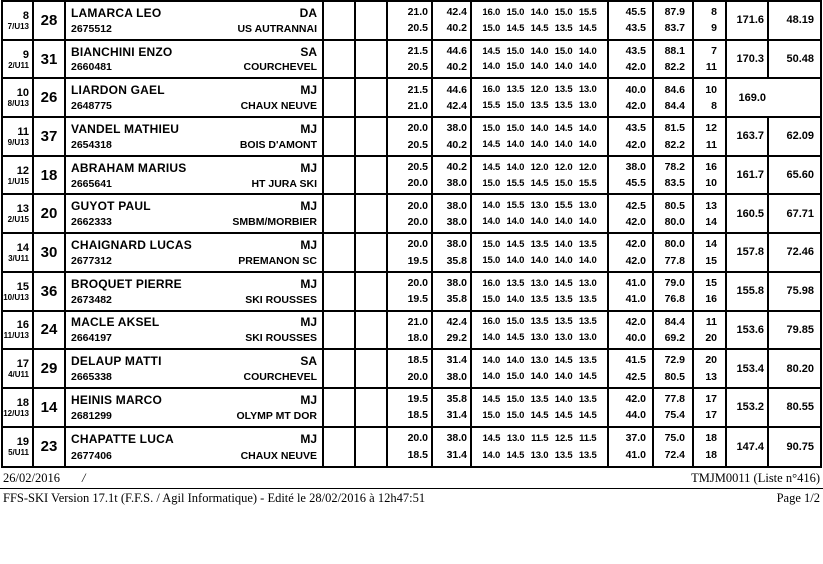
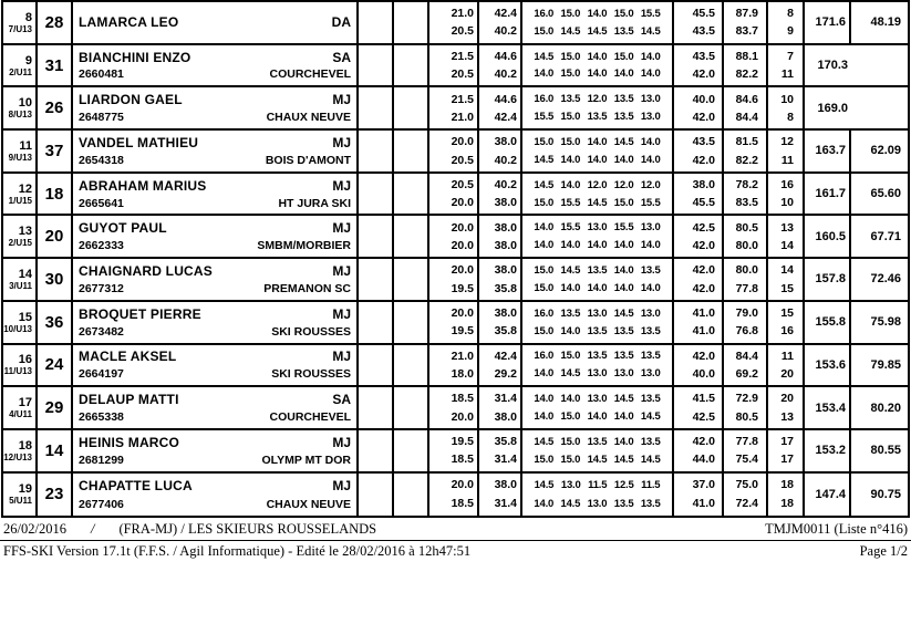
  8
  7/U13
  28
  LAMARCA LEO
  DA
- 2675512
- US AUTRANNAI
  21.0
  20.5
  42.4
  40.2
  16.0
  15.0
  14.0
  15.0
  15.5
  15.0
  14.5
  14.5
  13.5
  14.5
  45.5
  43.5
  87.9
  83.7
  8
  9
  171.6
  48.19
  9
  2/U11
  31
  BIANCHINI ENZO
  SA
  2660481
  COURCHEVEL
  21.5
  20.5
  44.6
  40.2
  14.5
  15.0
  14.0
  15.0
  14.0
  14.0
  15.0
  14.0
  14.0
  14.0
  43.5
  42.0
  88.1
  82.2
  7
  11
  170.3
- 50.48
  10
  8/U13
  26
  LIARDON GAEL
  MJ
  2648775
  CHAUX NEUVE
  21.5
  21.0
  44.6
  42.4
  16.0
  13.5
  12.0
  13.5
  13.0
  15.5
  15.0
  13.5
  13.5
  13.0
  40.0
  42.0
  84.6
  84.4
  10
  8
  169.0
  11
  9/U13
  37
  VANDEL MATHIEU
  MJ
  2654318
  BOIS D'AMONT
  20.0
  20.5
  38.0
  40.2
  15.0
  15.0
  14.0
  14.5
  14.0
  14.5
  14.0
  14.0
  14.0
  14.0
  43.5
  42.0
  81.5
  82.2
  12
  11
  163.7
  62.09
  12
  1/U15
  18
  ABRAHAM MARIUS
  MJ
  2665641
  HT JURA SKI
  20.5
  20.0
  40.2
  38.0
  14.5
  14.0
  12.0
  12.0
  12.0
  15.0
  15.5
  14.5
  15.0
  15.5
  38.0
  45.5
  78.2
  83.5
  16
  10
  161.7
  65.60
  13
  2/U15
  20
  GUYOT PAUL
  MJ
  2662333
  SMBM/MORBIER
  20.0
  20.0
  38.0
  38.0
  14.0
  15.5
  13.0
  15.5
  13.0
  14.0
  14.0
  14.0
  14.0
  14.0
  42.5
  42.0
  80.5
  80.0
  13
  14
  160.5
  67.71
  14
  3/U11
  30
  CHAIGNARD LUCAS
  MJ
  2677312
  PREMANON SC
  20.0
  19.5
  38.0
  35.8
  15.0
  14.5
  13.5
  14.0
  13.5
  15.0
  14.0
  14.0
  14.0
  14.0
  42.0
  42.0
  80.0
  77.8
  14
  15
  157.8
  72.46
  15
  10/U13
  36
  BROQUET PIERRE
  MJ
  2673482
  SKI ROUSSES
  20.0
  19.5
  38.0
  35.8
  16.0
  13.5
  13.0
  14.5
  13.0
  15.0
  14.0
  13.5
  13.5
  13.5
  41.0
  41.0
  79.0
  76.8
  15
  16
  155.8
  75.98
  16
  11/U13
  24
  MACLE AKSEL
  MJ
  2664197
  SKI ROUSSES
  21.0
  18.0
  42.4
  29.2
  16.0
  15.0
  13.5
  13.5
  13.5
  14.0
  14.5
  13.0
  13.0
  13.0
  42.0
  40.0
  84.4
  69.2
  11
  20
  153.6
  79.85
  17
  4/U11
  29
  DELAUP MATTI
  SA
  2665338
  COURCHEVEL
  18.5
  20.0
  31.4
  38.0
  14.0
  14.0
  13.0
  14.5
  13.5
  14.0
  15.0
  14.0
  14.0
  14.5
  41.5
  42.5
  72.9
  80.5
  20
  13
  153.4
  80.20
  18
  12/U13
  14
  HEINIS MARCO
  MJ
  2681299
  OLYMP MT DOR
  19.5
  18.5
  35.8
  31.4
  14.5
  15.0
  13.5
  14.0
  13.5
  15.0
  15.0
  14.5
  14.5
  14.5
  42.0
  44.0
  77.8
  75.4
  17
  17
  153.2
  80.55
  19
  5/U11
  23
  CHAPATTE LUCA
  MJ
  2677406
  CHAUX NEUVE
  20.0
  18.5
  38.0
  31.4
  14.5
  13.0
  11.5
  12.5
  11.5
  14.0
  14.5
  13.0
  13.5
  13.5
  37.0
  41.0
  75.0
  72.4
  18
  18
  147.4
  90.75
  26/02/2016
  /
+ (FRA-MJ) / LES SKIEURS ROUSSELANDS
  TMJM0011 (Liste n°416)
  FFS-SKI Version 17.1t (F.F.S. / Agil Informatique) - Edité le 28/02/2016 à 12h47:51
  Page 1/2
